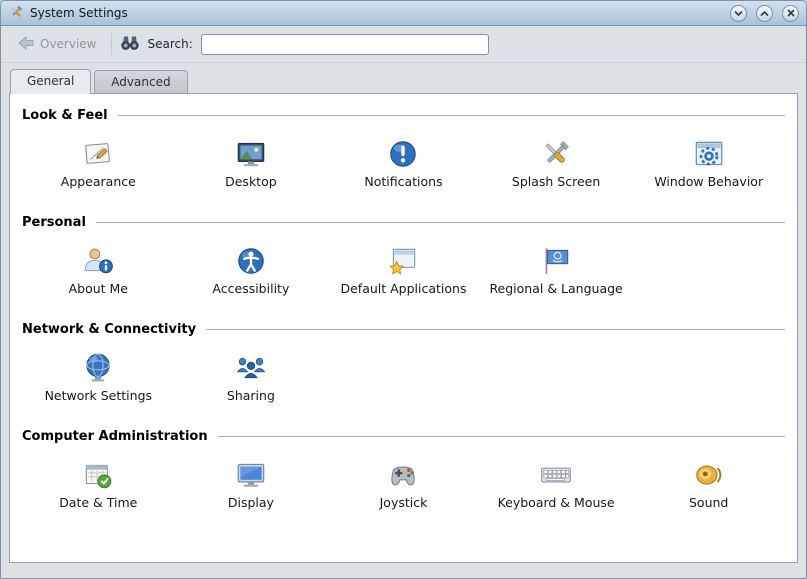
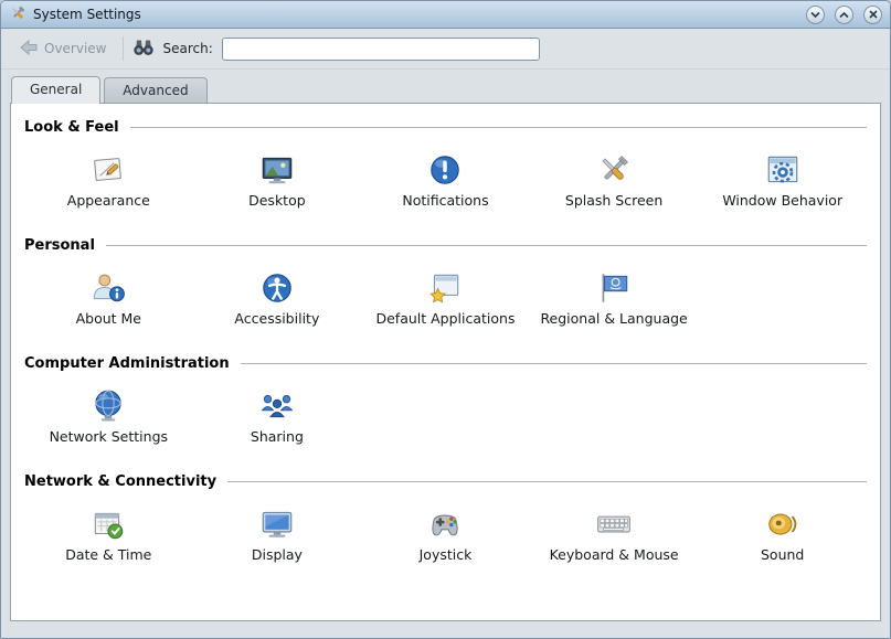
  System Settings
  Overview
  Search:
  General
  Advanced
  Look & Feel
  Appearance
  Desktop
  Notifications
  Splash Screen
  Window Behavior
  Personal
  About Me
  Accessibility
  Default Applications
  Regional & Language
- Network & Connectivity
+ Computer Administration
  Network Settings
  Sharing
- Computer Administration
+ Network & Connectivity
  Date & Time
  Display
  Joystick
  Keyboard & Mouse
  Sound
